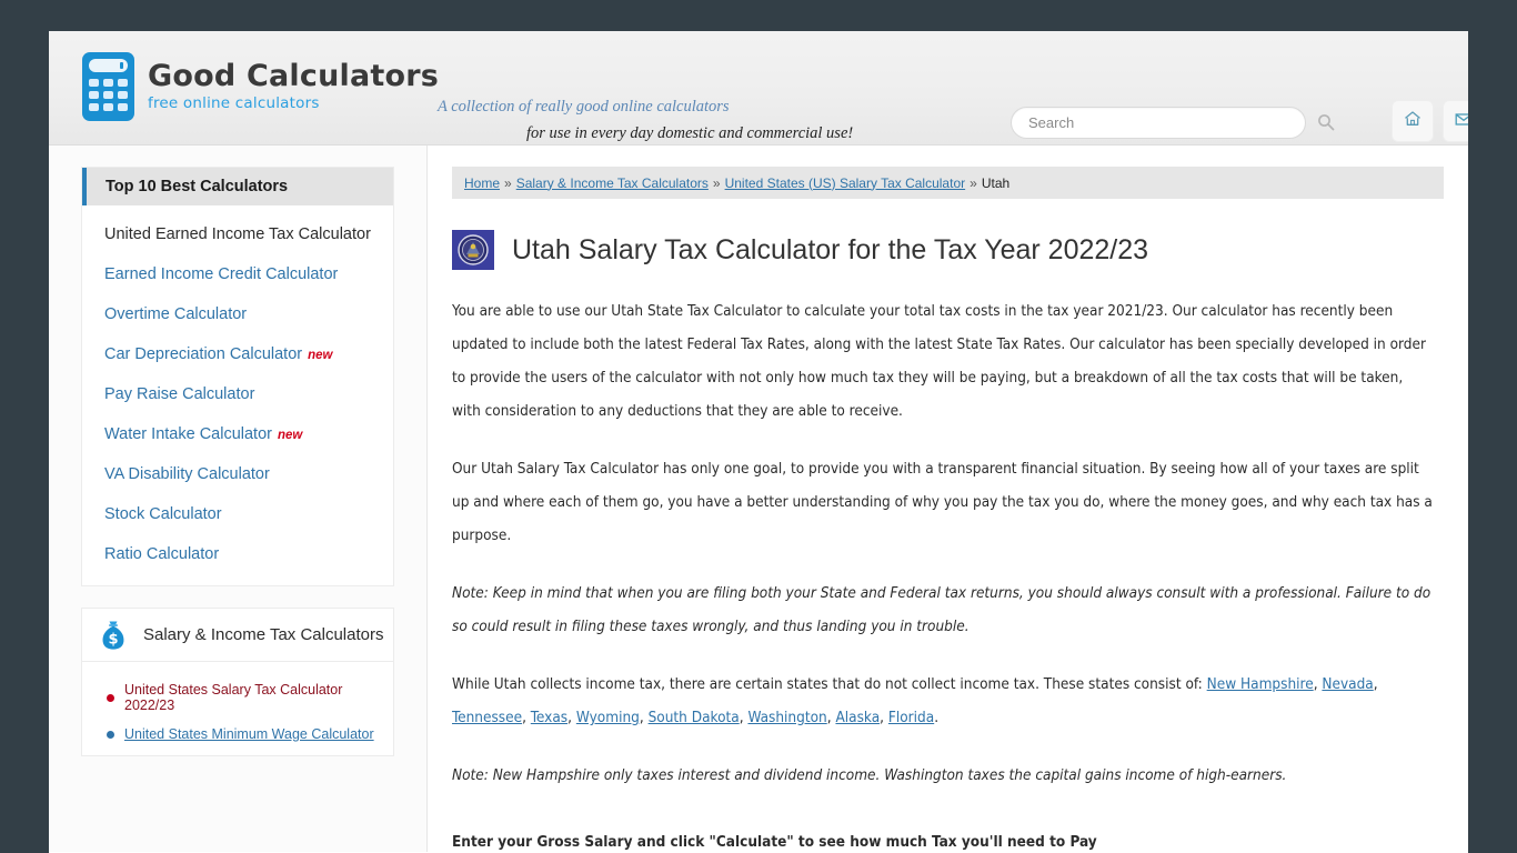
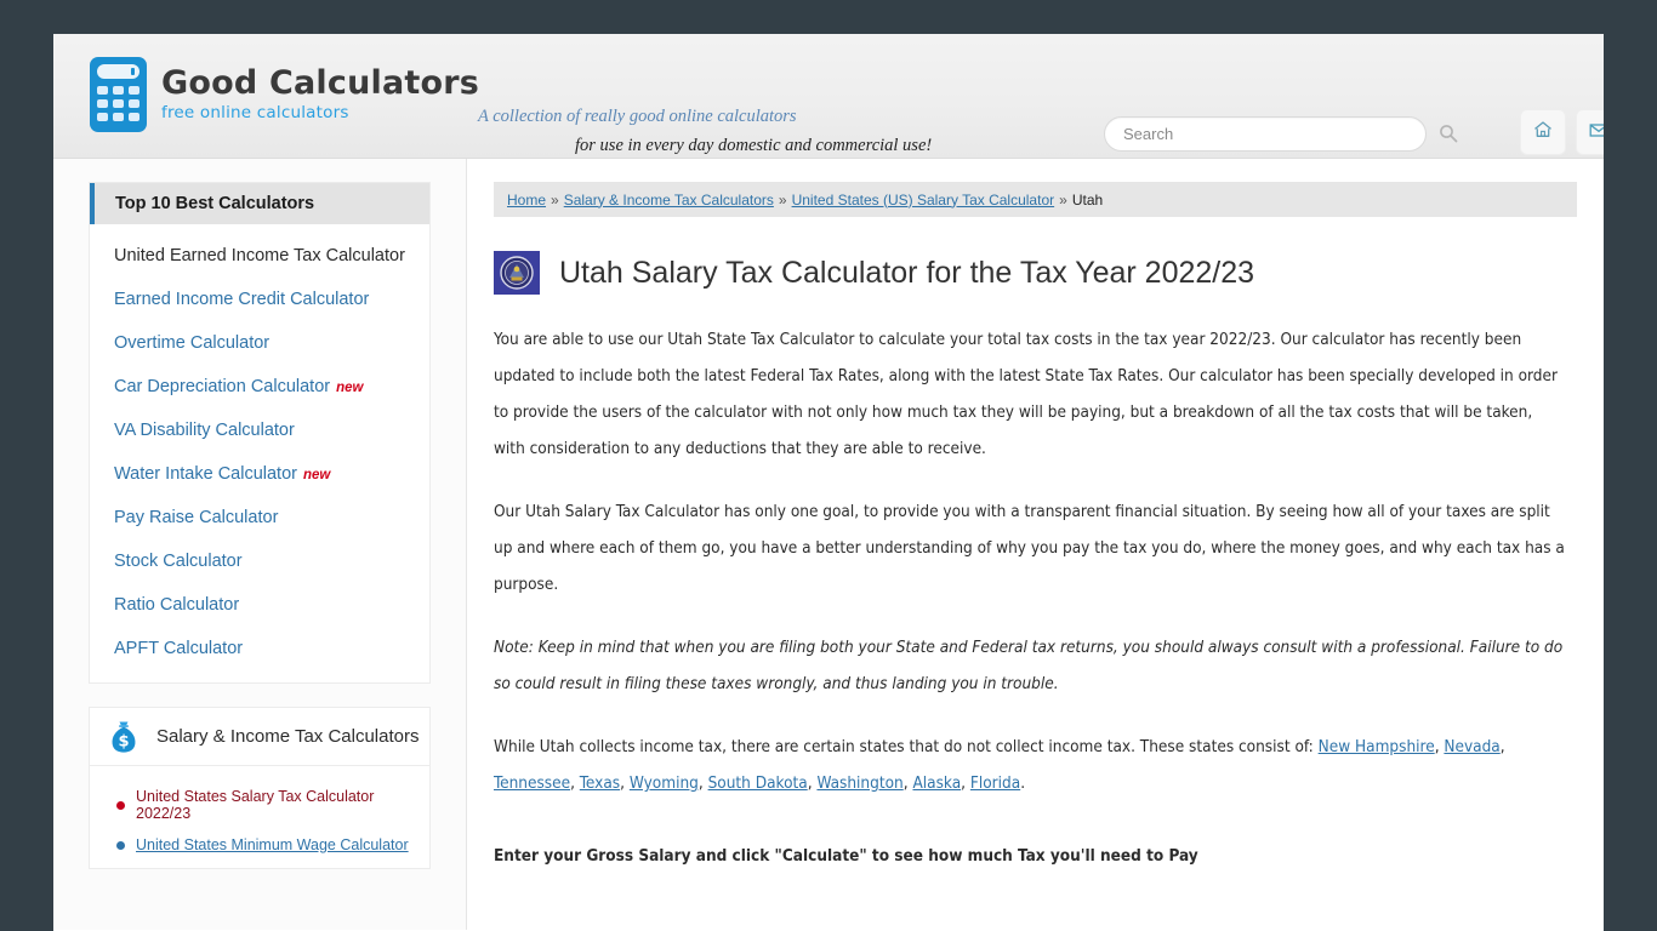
  Good Calculators
  free online calculators
  A collection of really good online calculators
  for use in every day domestic and commercial use!
  Search
  Top 10 Best Calculators
  United Earned Income Tax Calculator
  Earned Income Credit Calculator
  Overtime Calculator
  Car Depreciation Calculator new
- Pay Raise Calculator
+ VA Disability Calculator
  Water Intake Calculator new
- VA Disability Calculator
+ Pay Raise Calculator
  Stock Calculator
  Ratio Calculator
+ APFT Calculator
  $
  Salary & Income Tax Calculators
  United States Salary Tax Calculator 2022/23
  United States Minimum Wage Calculator
  Home
  »
  Salary & Income Tax Calculators
  »
  United States (US) Salary Tax Calculator
  »
  Utah
  Utah Salary Tax Calculator for the Tax Year 2022/23
- You are able to use our Utah State Tax Calculator to calculate your total tax costs in the tax year 2021/23. Our calculator has recently been updated to include both the latest Federal Tax Rates, along with the latest State Tax Rates. Our calculator has been specially developed in order to provide the users of the calculator with not only how much tax they will be paying, but a breakdown of all the tax costs that will be taken, with consideration to any deductions that they are able to receive.
+ You are able to use our Utah State Tax Calculator to calculate your total tax costs in the tax year 2022/23. Our calculator has recently been updated to include both the latest Federal Tax Rates, along with the latest State Tax Rates. Our calculator has been specially developed in order to provide the users of the calculator with not only how much tax they will be paying, but a breakdown of all the tax costs that will be taken, with consideration to any deductions that they are able to receive.
  Our Utah Salary Tax Calculator has only one goal, to provide you with a transparent financial situation. By seeing how all of your taxes are split up and where each of them go, you have a better understanding of why you pay the tax you do, where the money goes, and why each tax has a purpose.
  Note: Keep in mind that when you are filing both your State and Federal tax returns, you should always consult with a professional. Failure to do so could result in filing these taxes wrongly, and thus landing you in trouble.
  While Utah collects income tax, there are certain states that do not collect income tax. These states consist of: New Hampshire, Nevada, Tennessee, Texas, Wyoming, South Dakota, Washington, Alaska, Florida.
- Note: New Hampshire only taxes interest and dividend income. Washington taxes the capital gains income of high-earners.
  Enter your Gross Salary and click "Calculate" to see how much Tax you'll need to Pay
